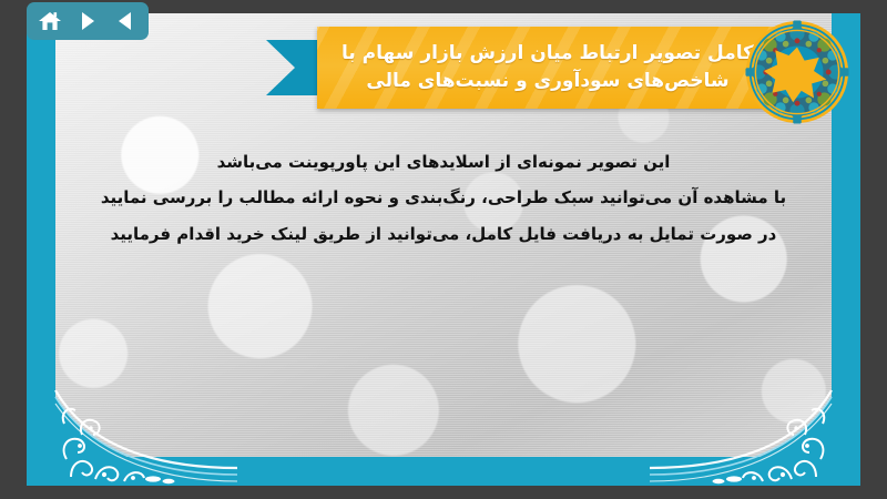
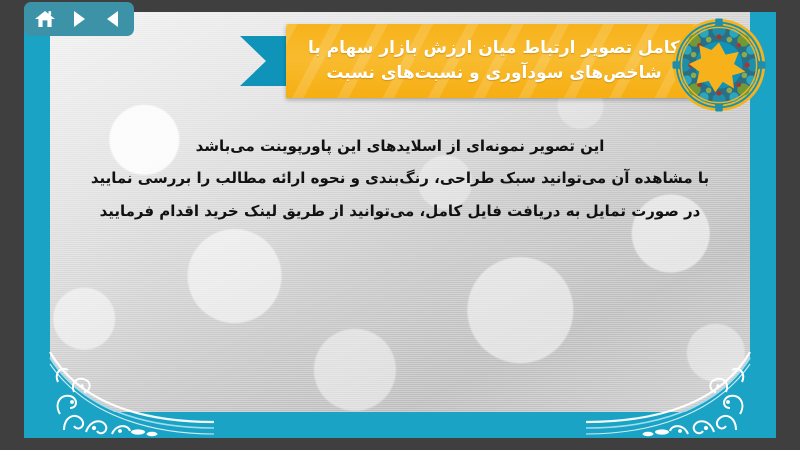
  کامل تصویر ارتباط میان ارزش بازار سهام با
- شاخص‌های سودآوری و نسبت‌های مالی
+ شاخص‌های سودآوری و نسبت‌های نسبت
  این تصویر نمونه‌ای از اسلایدهای این پاورپوینت می‌باشد
  با مشاهده آن می‌توانید سبک طراحی، رنگ‌بندی و نحوه ارائه مطالب را بررسی نمایید
  در صورت تمایل به دریافت فایل کامل، می‌توانید از طریق لینک خرید اقدام فرمایید
